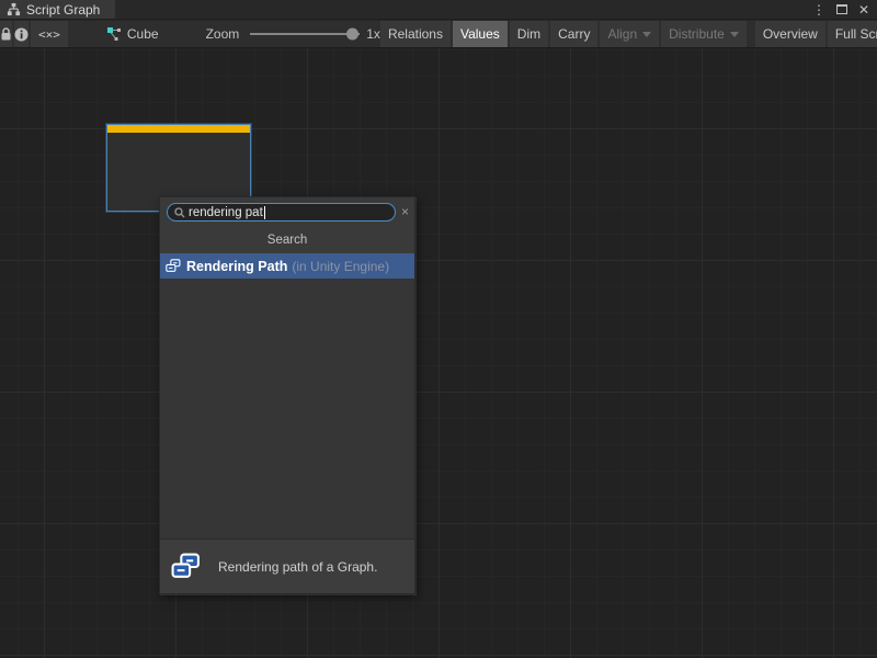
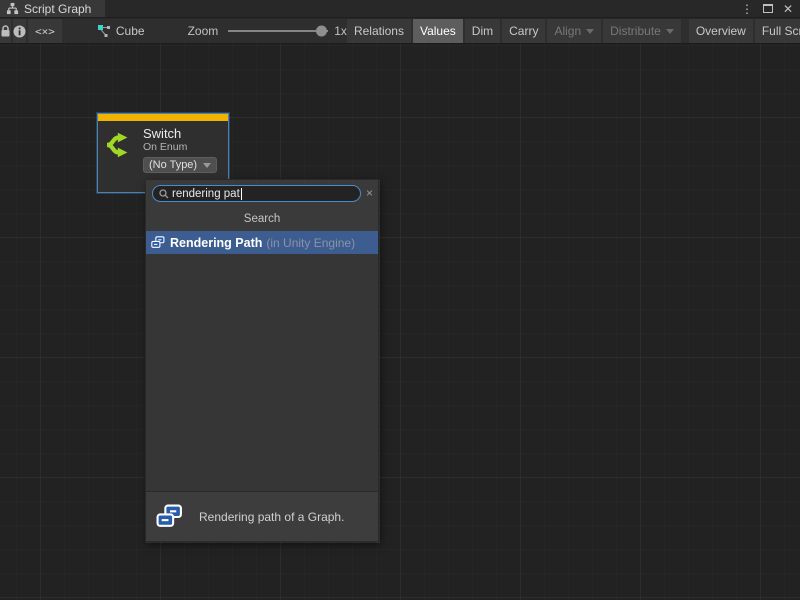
  Script Graph
  ⋮
  ✕
  <×>
  Cube
  Zoom
  1x
  Relations
  Values
  Dim
  Carry
  Align
  Distribute
  Overview
+ Switch
+ On Enum
+ (No Type)
  rendering pat
  ×
  Search
  Rendering Path
  (in Unity Engine)
  Rendering path of a Graph.
